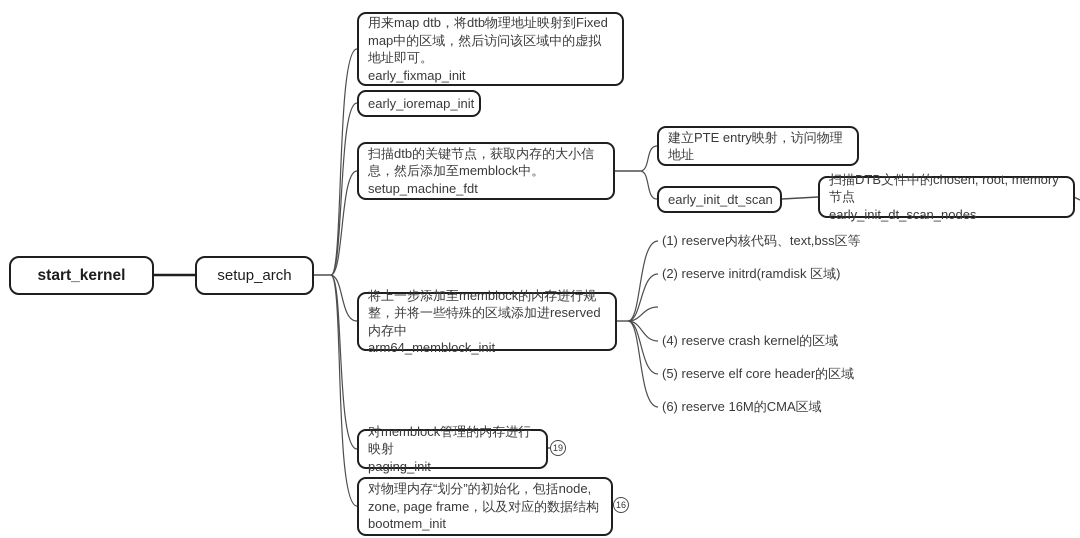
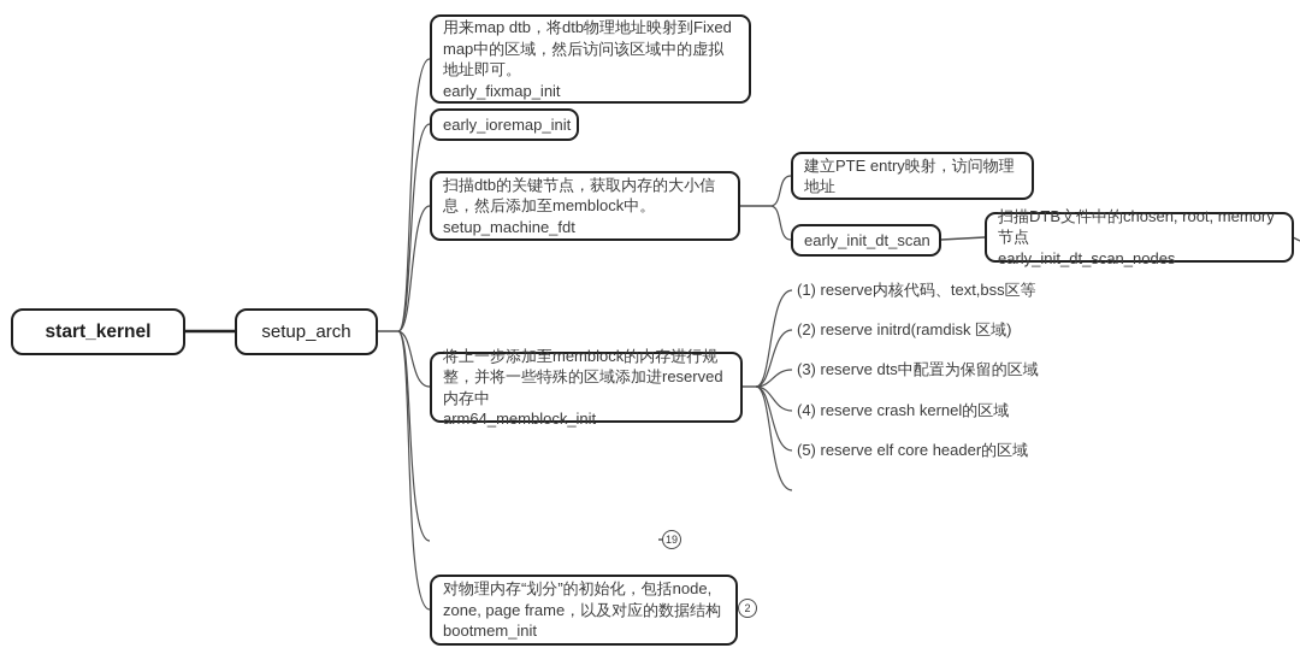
  start_kernel
  setup_arch
  用来map dtb，将dtb物理地址映射到Fixed map中的区域，然后访问该区域中的虚拟地址即可。
  early_fixmap_init
  early_ioremap_init
  扫描dtb的关键节点，获取内存的大小信息，然后添加至memblock中。
  setup_machine_fdt
  建立PTE entry映射，访问物理地址
  early_init_dt_scan
  扫描DTB文件中的chosen, root, memory节点
  early_init_dt_scan_nodes
  将上一步添加至memblock的内存进行规整，并将一些特殊的区域添加进reserved内存中
  arm64_memblock_init
  (1) reserve内核代码、text,bss区等
  (2) reserve initrd(ramdisk 区域)
+ (3) reserve dts中配置为保留的区域
  (4) reserve crash kernel的区域
  (5) reserve elf core header的区域
- (6) reserve 16M的CMA区域
- 对memblock管理的内存进行映射
- paging_init
  19
  对物理内存“划分”的初始化，包括node, zone, page frame，以及对应的数据结构
  bootmem_init
- 16
+ 2
